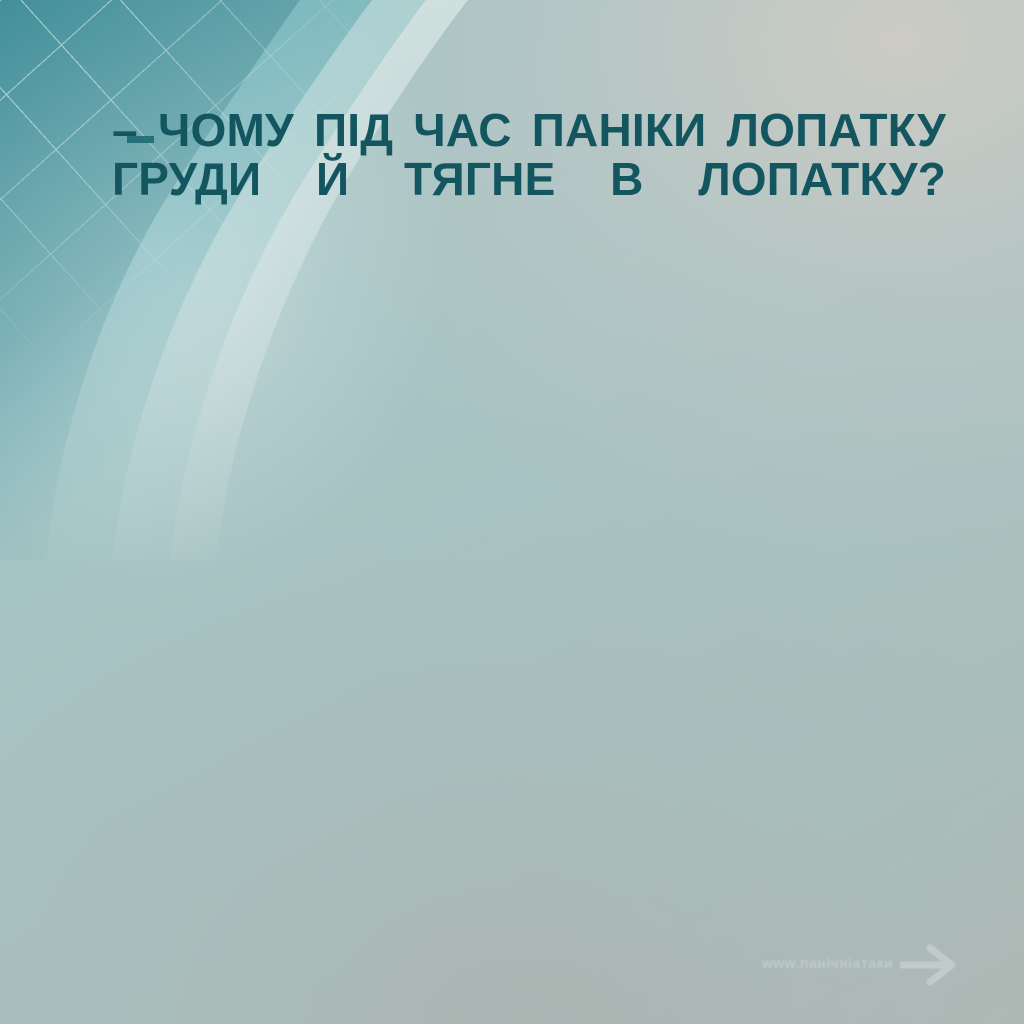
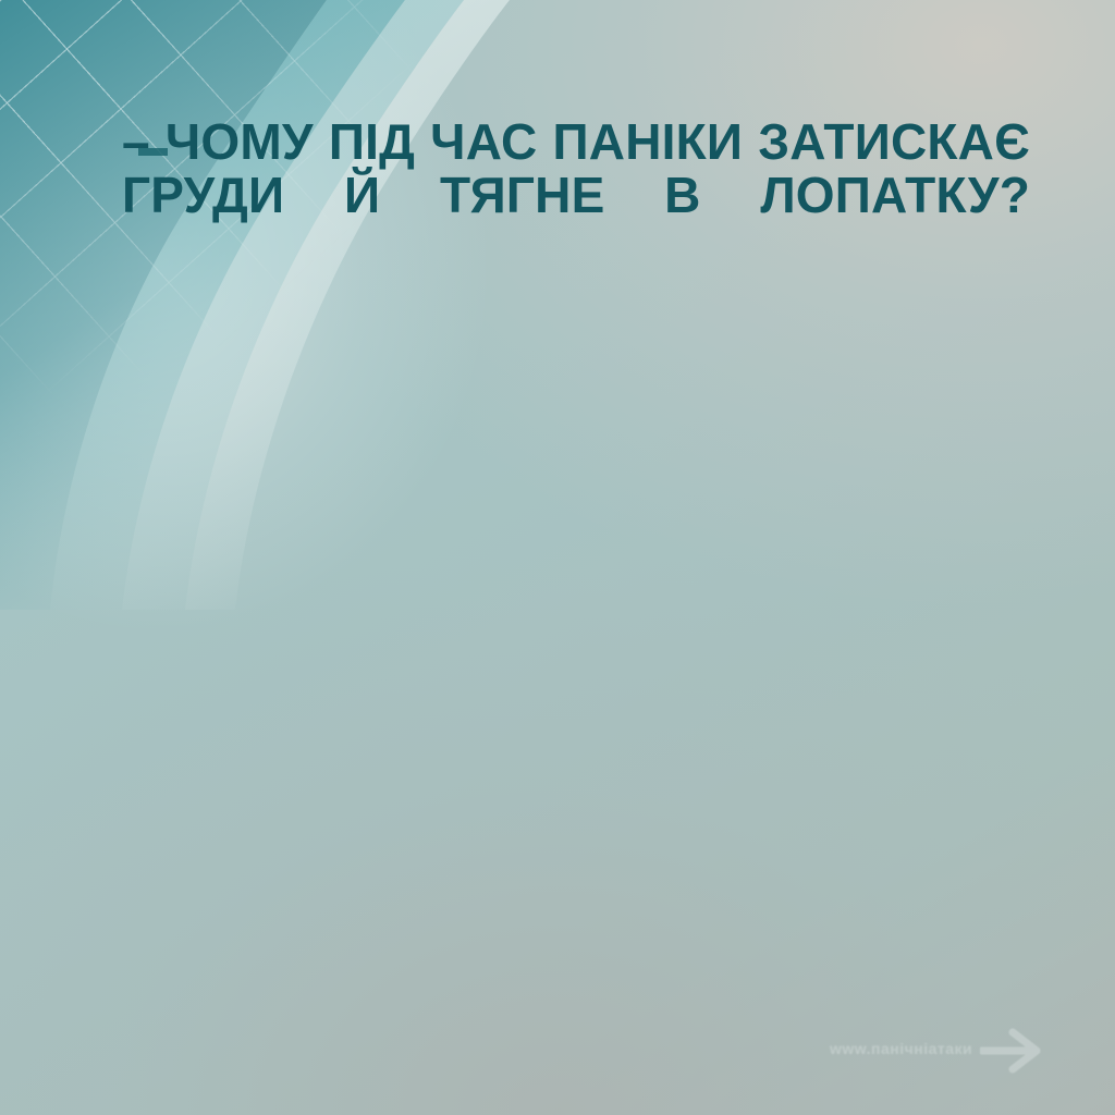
- – ЧОМУ ПІД ЧАС ПАНІКИ ЛОПАТКУ ГРУДИ Й ТЯГНЕ В ЛОПАТКУ?
+ – ЧОМУ ПІД ЧАС ПАНІКИ ЗАТИСКАЄ ГРУДИ Й ТЯГНЕ В ЛОПАТКУ?
